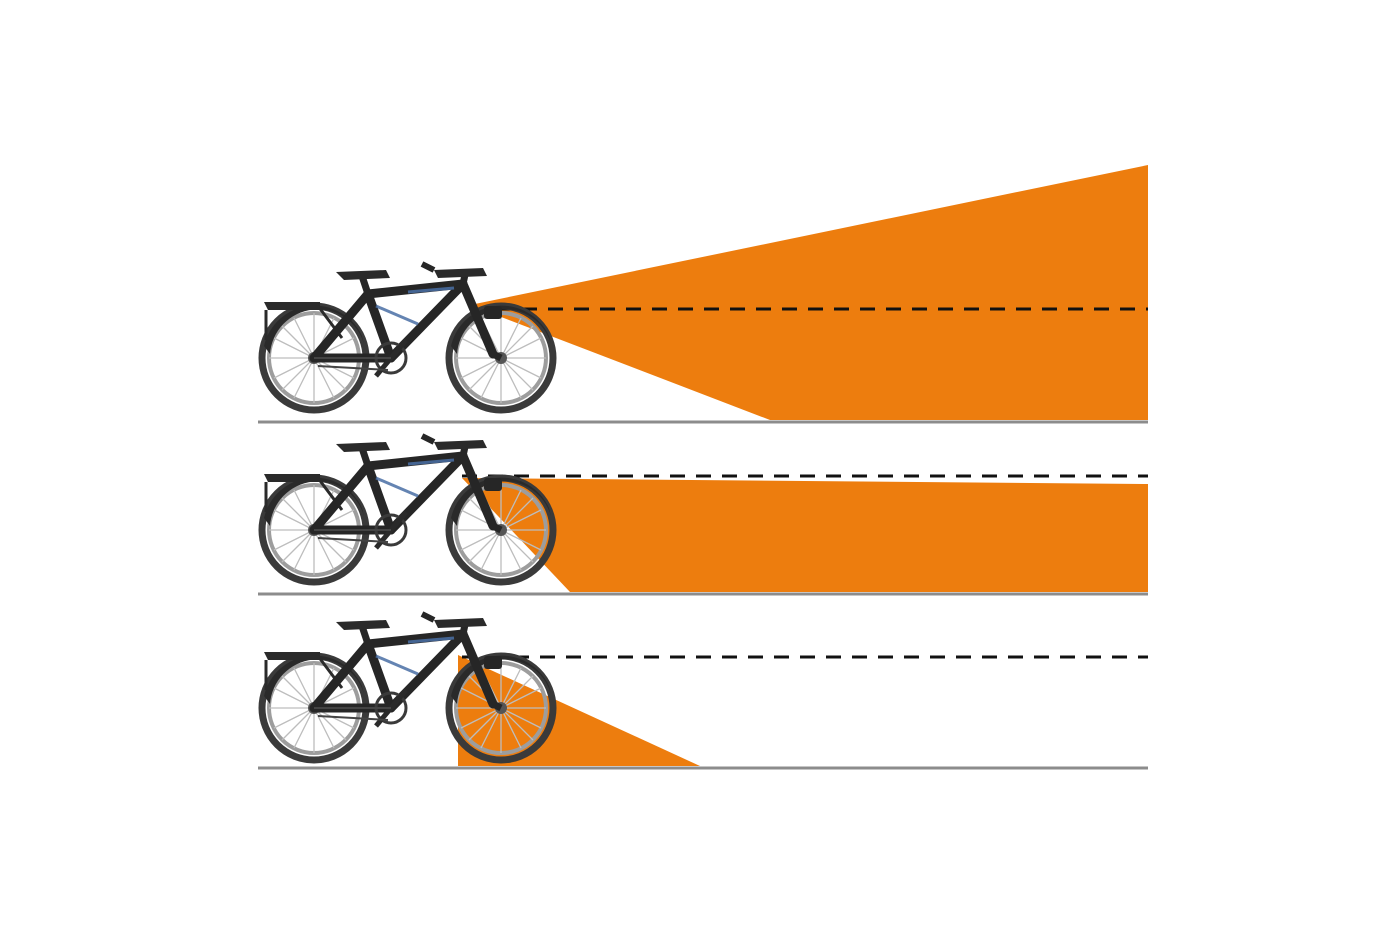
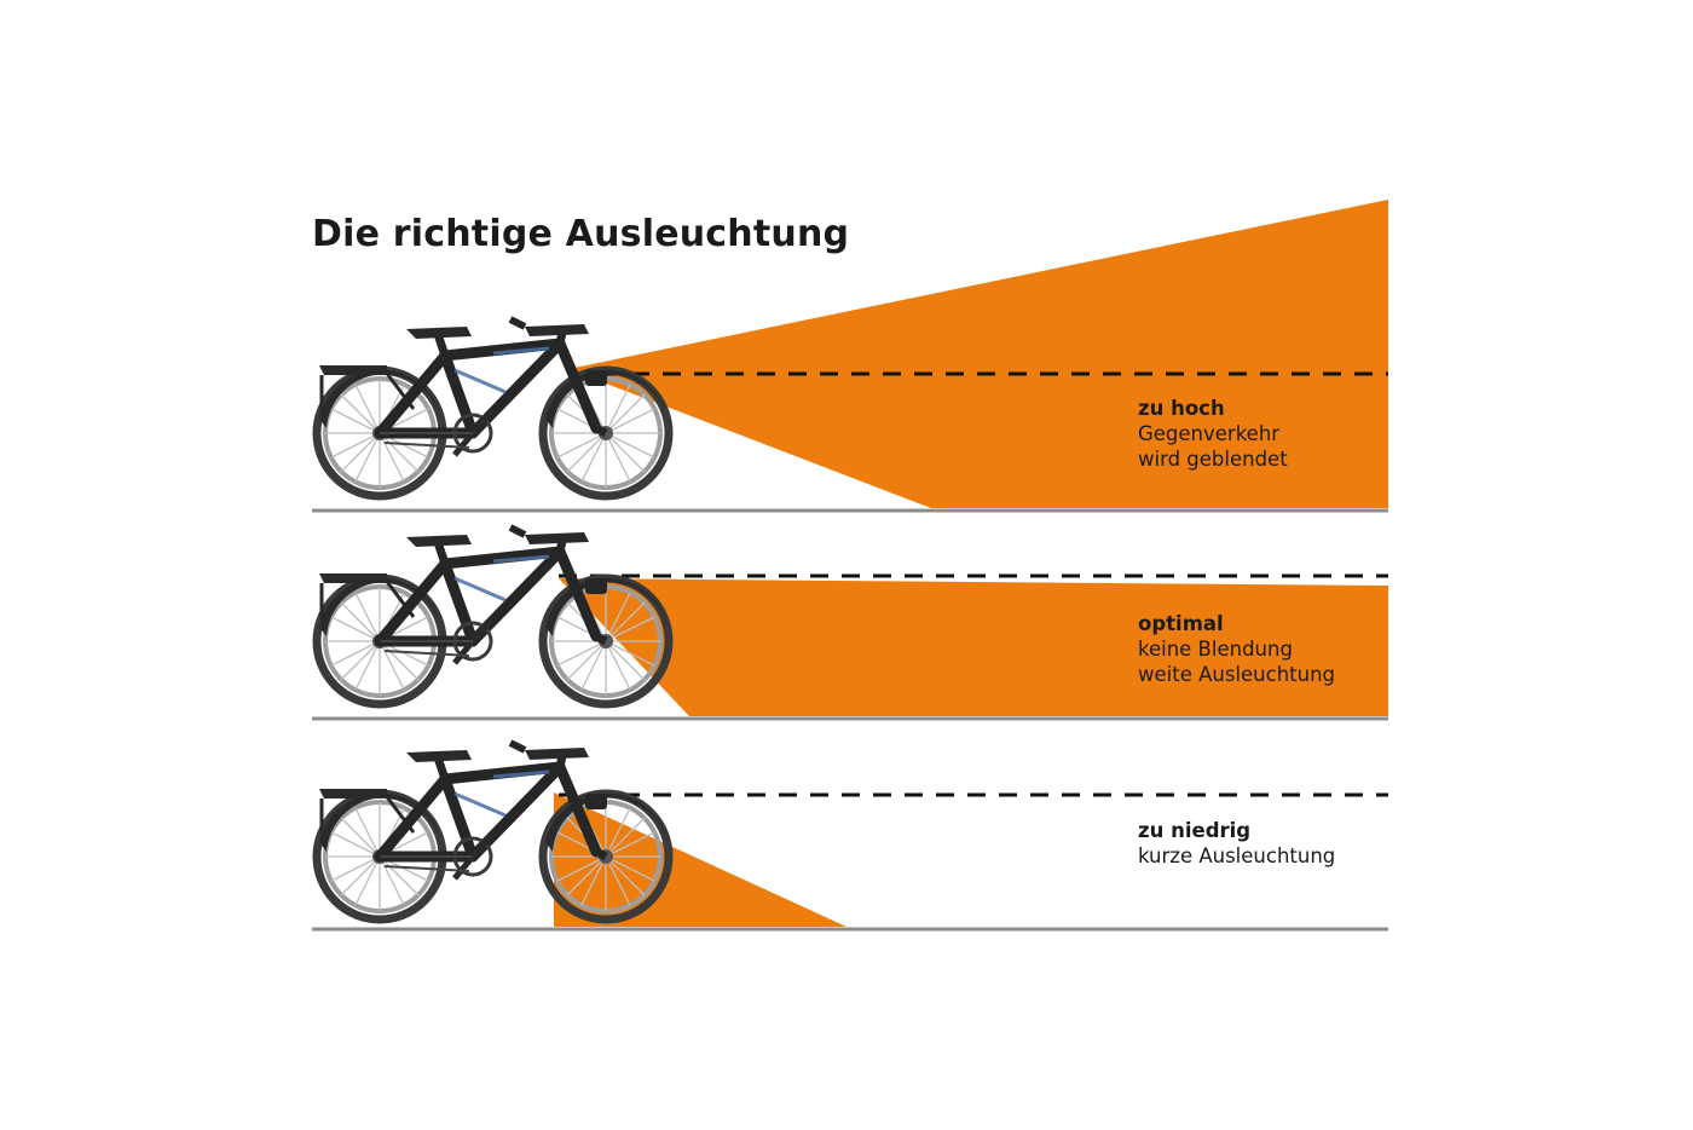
+ Die richtige Ausleuchtung
+ zu hoch
+ Gegenverkehr
+ wird geblendet
+ optimal
+ keine Blendung
+ weite Ausleuchtung
+ zu niedrig
+ kurze Ausleuchtung
